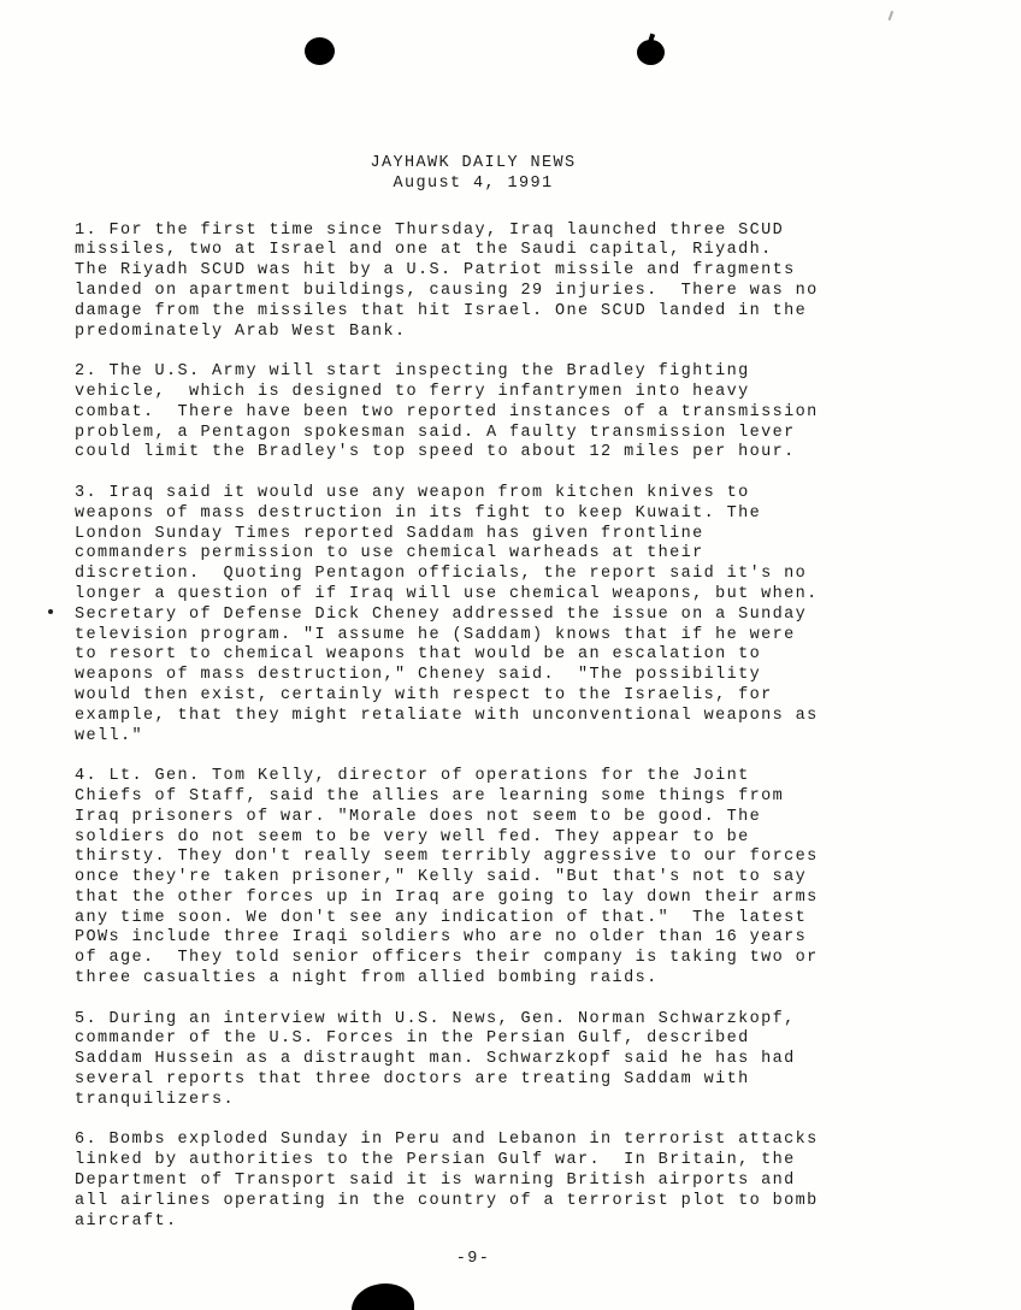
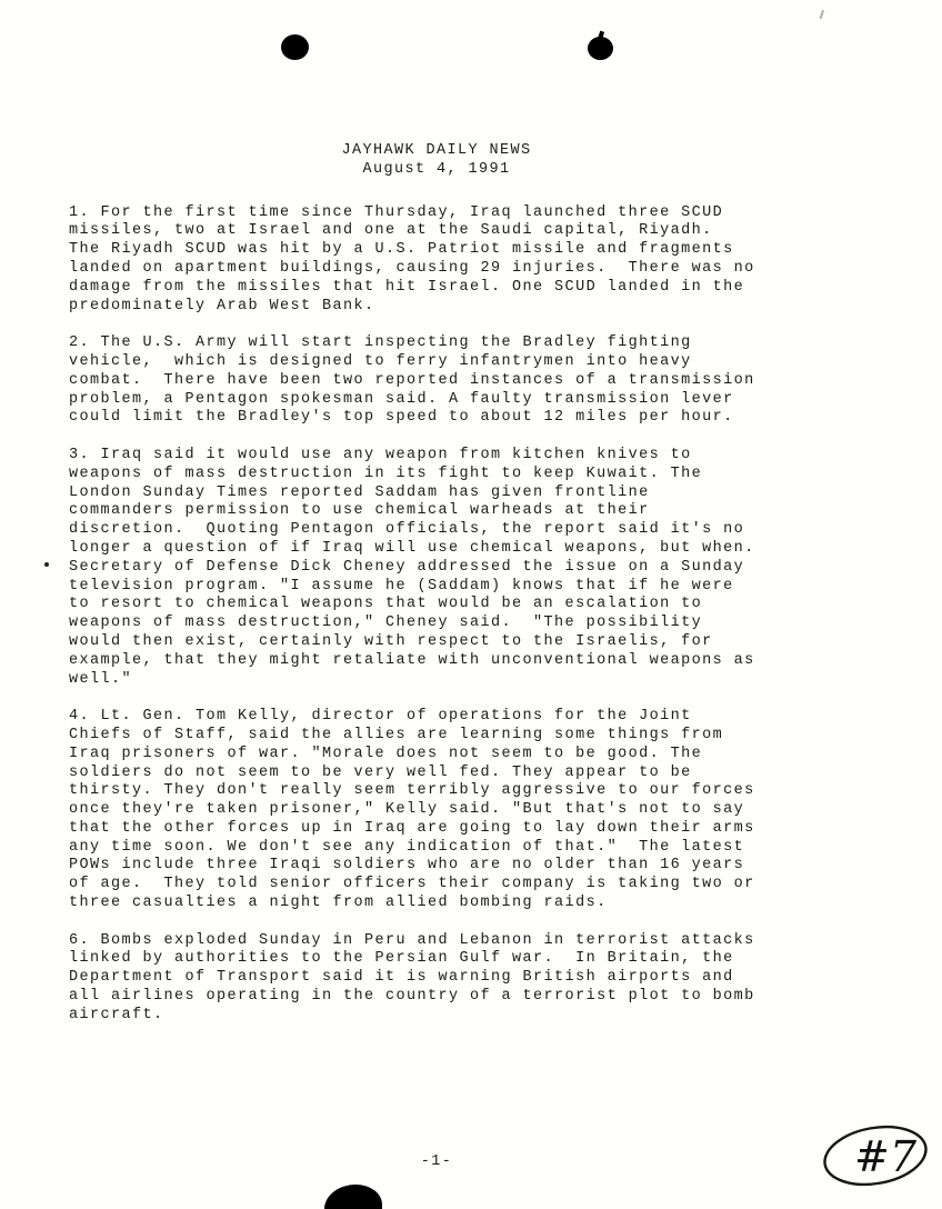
  JAYHAWK DAILY NEWS
  August 4, 1991
  1. For the first time since Thursday, Iraq launched three SCUD
  missiles, two at Israel and one at the Saudi capital, Riyadh.
  The Riyadh SCUD was hit by a U.S. Patriot missile and fragments
  landed on apartment buildings, causing 29 injuries. There was no
  damage from the missiles that hit Israel. One SCUD landed in the
  predominately Arab West Bank.
  2. The U.S. Army will start inspecting the Bradley fighting
  vehicle, which is designed to ferry infantrymen into heavy
  combat. There have been two reported instances of a transmission
  problem, a Pentagon spokesman said. A faulty transmission lever
  could limit the Bradley's top speed to about 12 miles per hour.
  3. Iraq said it would use any weapon from kitchen knives to
  weapons of mass destruction in its fight to keep Kuwait. The
  London Sunday Times reported Saddam has given frontline
  commanders permission to use chemical warheads at their
  discretion. Quoting Pentagon officials, the report said it's no
  longer a question of if Iraq will use chemical weapons, but when.
  Secretary of Defense Dick Cheney addressed the issue on a Sunday
  television program. "I assume he (Saddam) knows that if he were
  to resort to chemical weapons that would be an escalation to
  weapons of mass destruction," Cheney said. "The possibility
  would then exist, certainly with respect to the Israelis, for
  example, that they might retaliate with unconventional weapons as
  well."
  4. Lt. Gen. Tom Kelly, director of operations for the Joint
  Chiefs of Staff, said the allies are learning some things from
  Iraq prisoners of war. "Morale does not seem to be good. The
  soldiers do not seem to be very well fed. They appear to be
  thirsty. They don't really seem terribly aggressive to our forces
  once they're taken prisoner," Kelly said. "But that's not to say
  that the other forces up in Iraq are going to lay down their arms
  any time soon. We don't see any indication of that." The latest
  POWs include three Iraqi soldiers who are no older than 16 years
  of age. They told senior officers their company is taking two or
  three casualties a night from allied bombing raids.
- 5. During an interview with U.S. News, Gen. Norman Schwarzkopf,
- commander of the U.S. Forces in the Persian Gulf, described
- Saddam Hussein as a distraught man. Schwarzkopf said he has had
- several reports that three doctors are treating Saddam with
- tranquilizers.
  6. Bombs exploded Sunday in Peru and Lebanon in terrorist attacks
  linked by authorities to the Persian Gulf war. In Britain, the
  Department of Transport said it is warning British airports and
  all airlines operating in the country of a terrorist plot to bomb
  aircraft.
- -9-
+ -1-
+ #7
